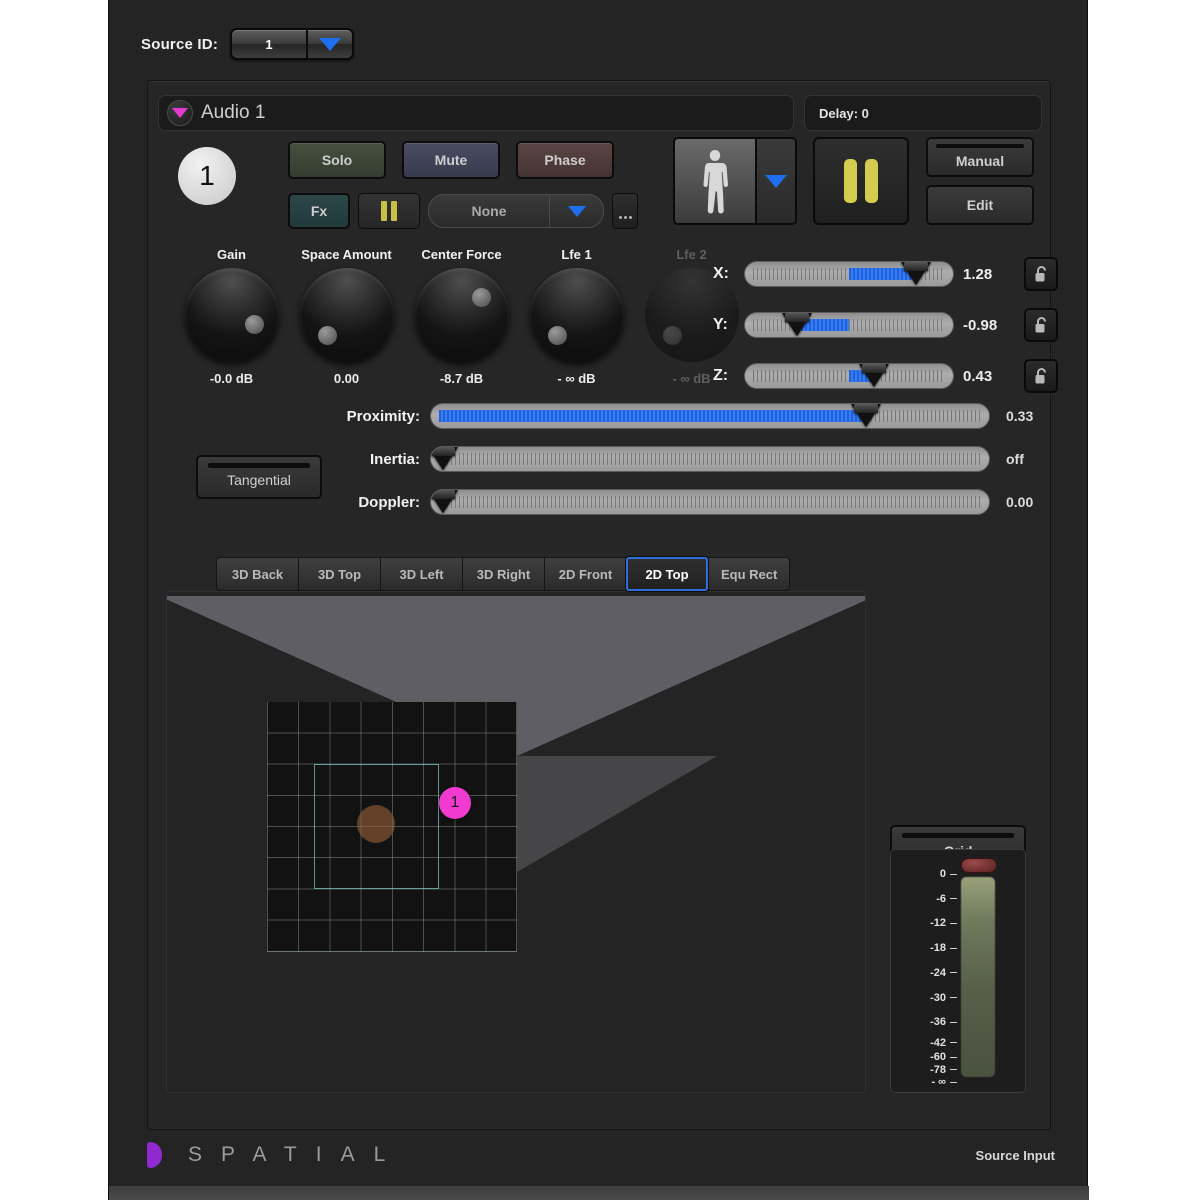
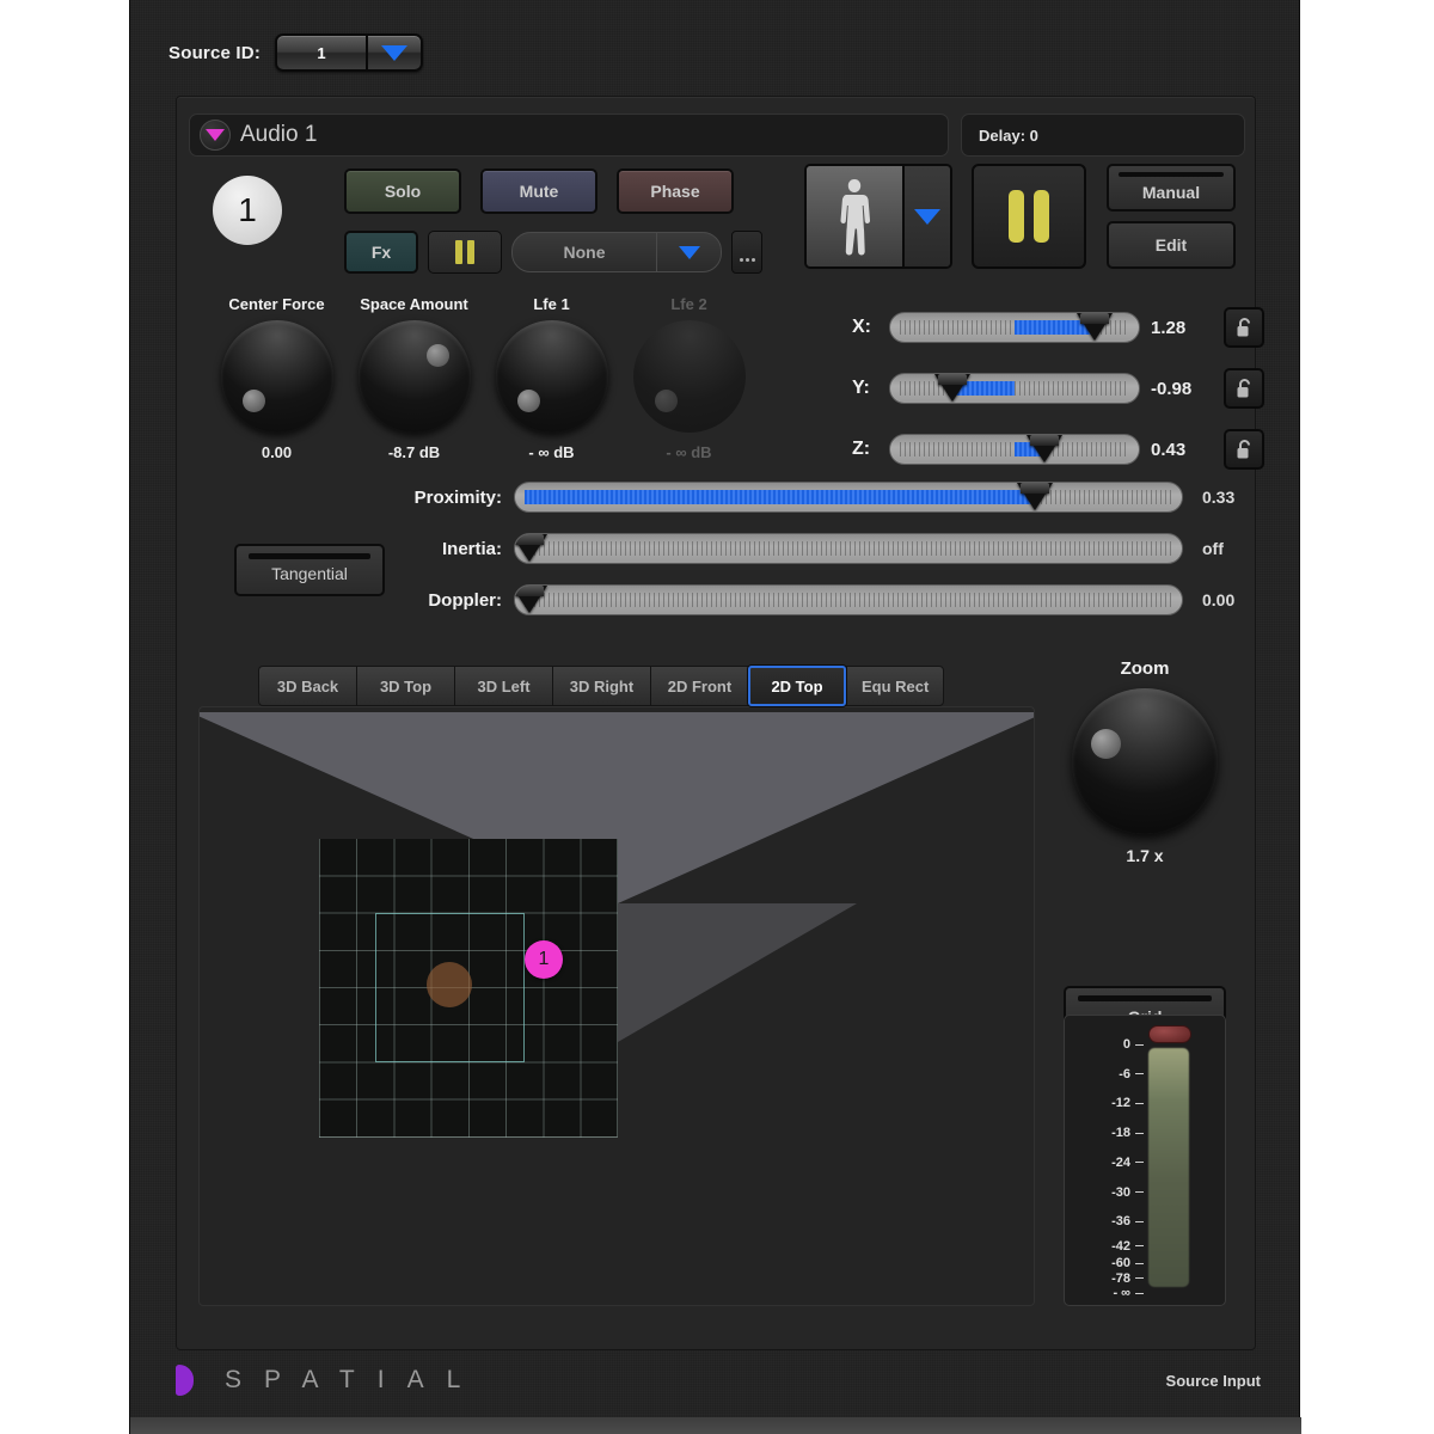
  Source ID:
  1
  Audio 1
  Delay: 0
  1
  Solo
  Mute
  Phase
  Fx
  None
  Manual
  Edit
- Gain
- -0.0 dB
- Space Amount
+ Center Force
  0.00
- Center Force
+ Space Amount
  -8.7 dB
  Lfe 1
  - ∞ dB
  Lfe 2
  - ∞ dB
  X:
  1.28
  Y:
  -0.98
  Z:
  0.43
  Tangential
  Proximity:
  0.33
  Inertia:
  off
  Doppler:
  0.00
  3D Back
  3D Top
  3D Left
  3D Right
  2D Front
  2D Top
  Equ Rect
  1
+ Zoom
+ 1.7 x
  0
  -6
  -12
  -18
  -24
  -30
  -36
  -42
  -60
  -78
  - ∞
  SPATIAL
  Source Input
